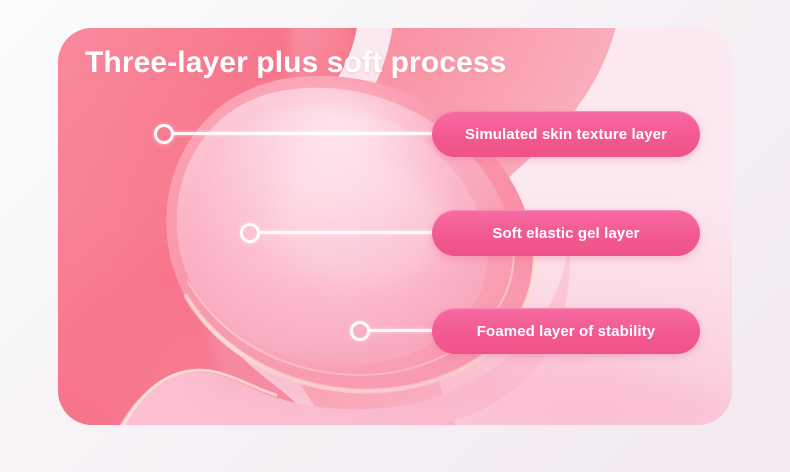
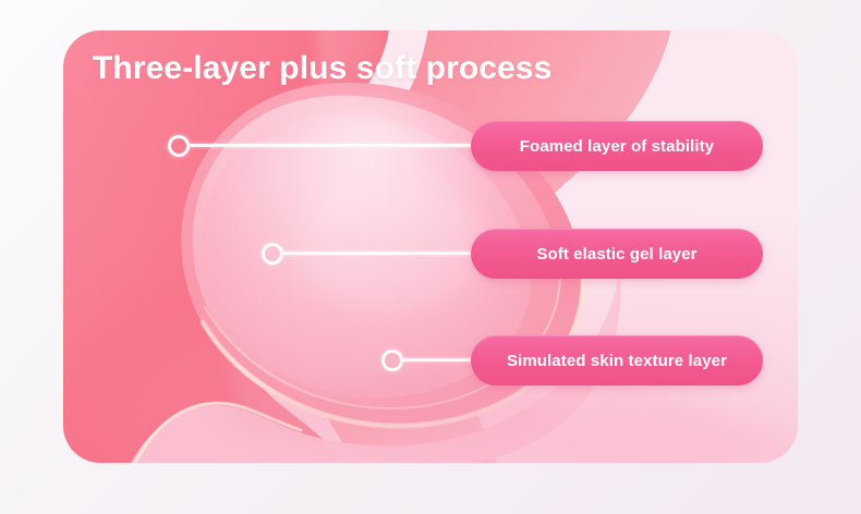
  Three-layer plus soft process
- Simulated skin texture layer
+ Foamed layer of stability
  Soft elastic gel layer
- Foamed layer of stability
+ Simulated skin texture layer
